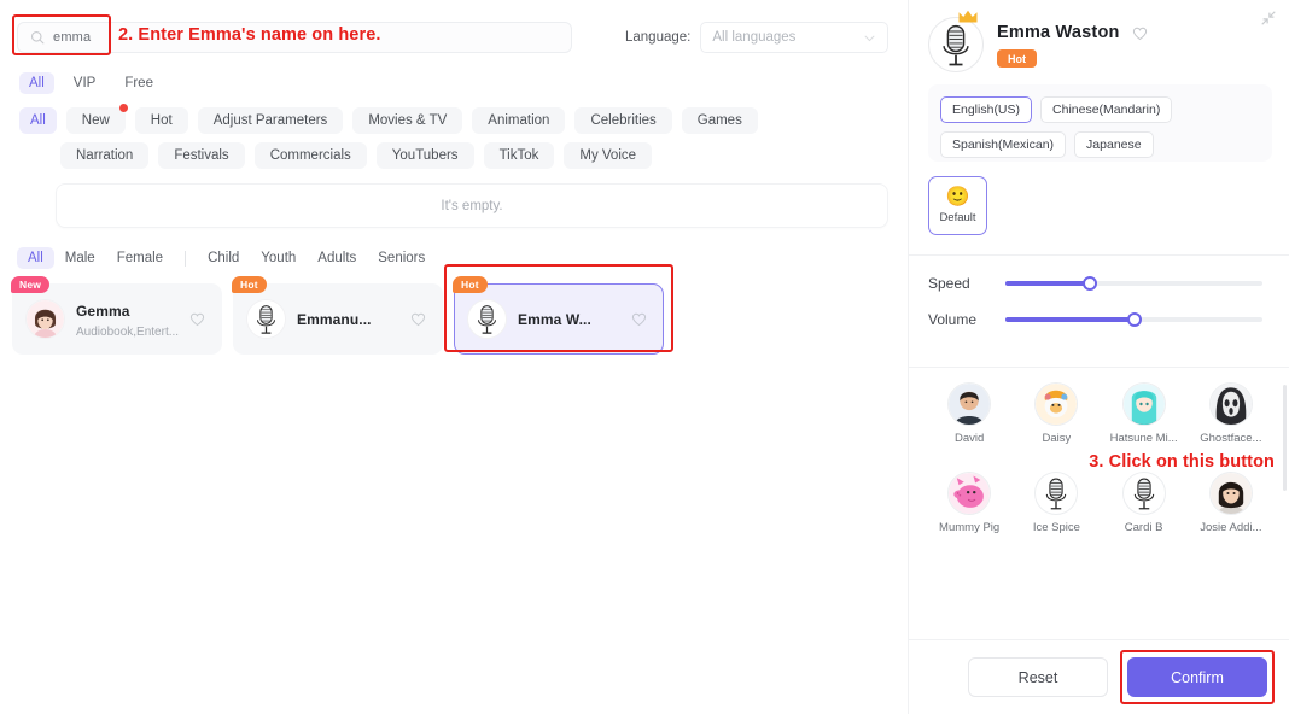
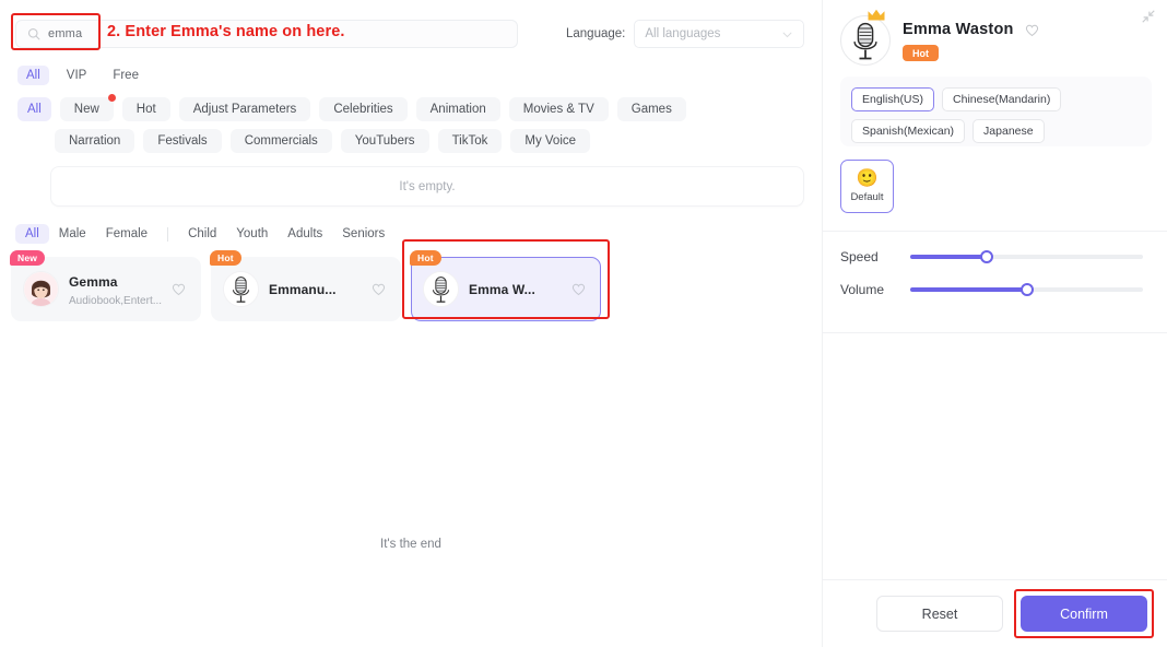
  emma
  2. Enter Emma's name on here.
  Language:
  All languages
  All
  VIP
  Free
  All
  New
  Hot
  Adjust Parameters
- Movies & TV
+ Celebrities
  Animation
- Celebrities
+ Movies & TV
  Games
  Narration
  Festivals
  Commercials
  YouTubers
  TikTok
  My Voice
  It's empty.
  All
  Male
  Female
  Child
  Youth
  Adults
  Seniors
  New
  Gemma
  Audiobook,Entert...
  Hot
  Emmanu...
  Hot
  Emma W...
+ It's the end
  Emma Waston
  Hot
  English(US)
  Chinese(Mandarin)
  Spanish(Mexican)
  Japanese
  🙂
  Default
  Speed
  Volume
- David
- Daisy
- Hatsune Mi...
- Ghostface...
- Mummy Pig
- Ice Spice
- Cardi B
- Josie Addi...
- 3. Click on this button
  Reset
  Confirm
